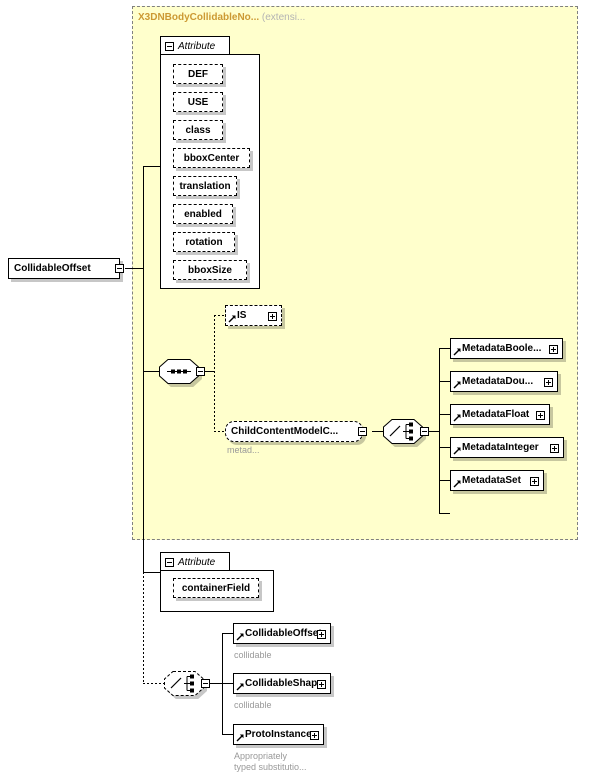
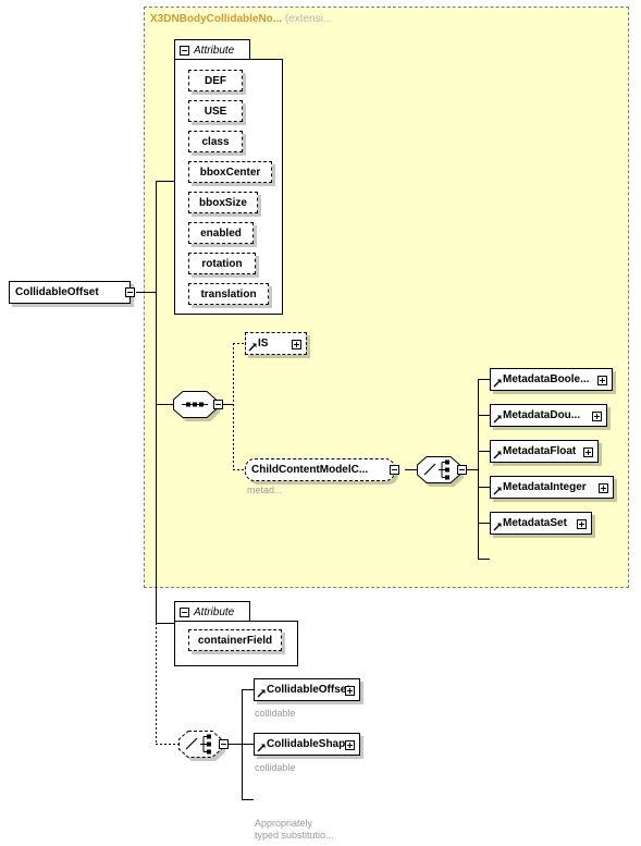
  X3DNBodyCollidableNo... (extensi...
  CollidableOffset
  Attribute
  DEF
  USE
  class
  bboxCenter
- translation
+ bboxSize
  enabled
  rotation
- bboxSize
+ translation
  IS
  ChildContentModelC...
  metad...
  MetadataBoole...
  MetadataDou...
  MetadataFloat
  MetadataInteger
  MetadataSet
  Attribute
  containerField
  CollidableOffse
  collidable
  CollidableShap
  collidable
- ProtoInstance
  Appropriately
  typed substitutio...
